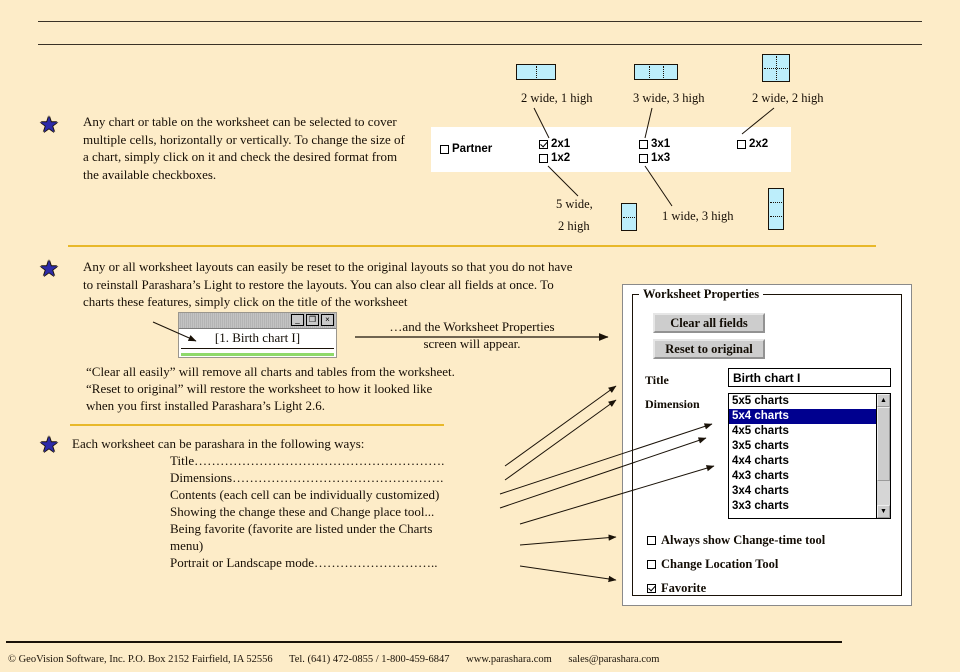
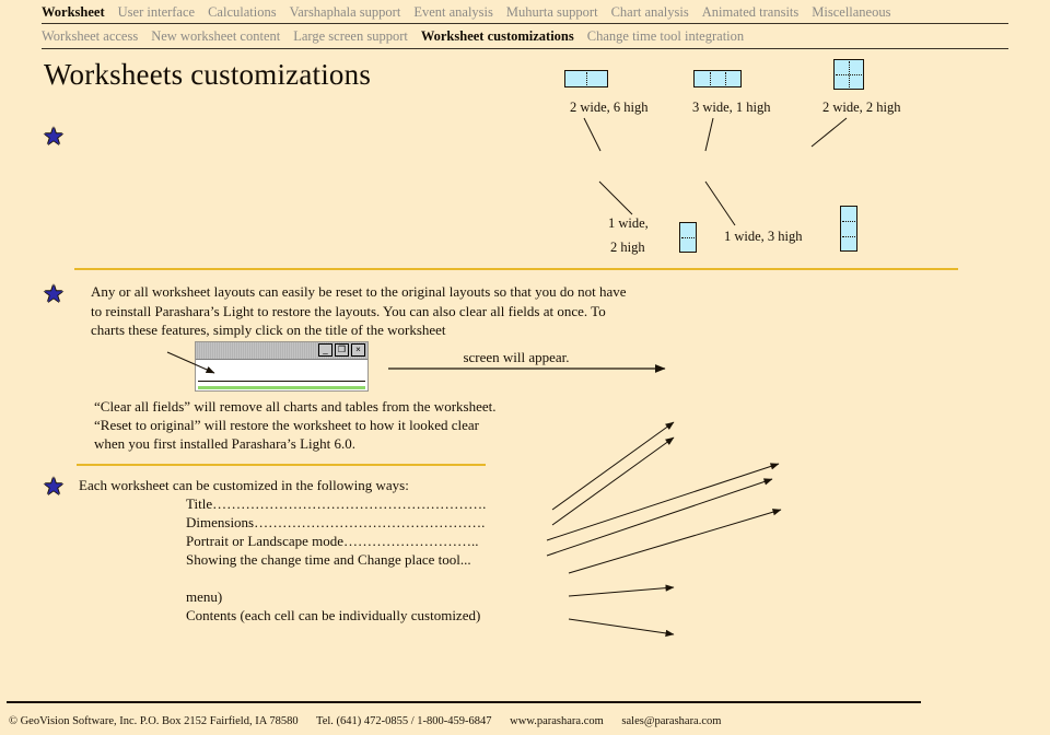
+ Worksheet
+ User interface
+ Calculations
+ Varshaphala support
+ Event analysis
+ Muhurta support
+ Chart analysis
+ Animated transits
+ Miscellaneous
+ Worksheet access
+ New worksheet content
+ Large screen support
+ Worksheet customizations
+ Change time tool integration
+ Worksheets customizations
  ★
- Any chart or table on the worksheet can be selected to cover multiple cells, horizontally or vertically. To change the size of a chart, simply click on it and check the desired format from the available checkboxes.
- 2 wide, 1 high
+ 2 wide, 6 high
- 3 wide, 3 high
+ 3 wide, 1 high
  2 wide, 2 high
- Partner
- 2x1
- 1x2
- 3x1
- 1x3
- 2x2
- 5 wide,
+ 1 wide,
  2 high
  1 wide, 3 high
  ★
  Any or all worksheet layouts can easily be reset to the original layouts so that you do not have to reinstall Parashara’s Light to restore the layouts. You can also clear all fields at once. To charts these features, simply click on the title of the worksheet
  _
  ❐
  ×
- [1. Birth chart I]
- …and the Worksheet Properties
  screen will appear.
- “Clear all easily” will remove all charts and tables from the worksheet.
+ “Clear all fields” will remove all charts and tables from the worksheet.
- “Reset to original” will restore the worksheet to how it looked like
+ “Reset to original” will restore the worksheet to how it looked clear
- when you first installed Parashara’s Light 2.6.
+ when you first installed Parashara’s Light 6.0.
  ★
- Each worksheet can be parashara in the following ways:
+ Each worksheet can be customized in the following ways:
  Title………………………………………………….
  Dimensions………………………………………….
- Contents (each cell can be individually customized)
+ Portrait or Landscape mode………………………..
- Showing the change these and Change place tool...
+ Showing the change time and Change place tool...
- Being favorite (favorite are listed under the Charts
  menu)
- Portrait or Landscape mode………………………..
+ Contents (each cell can be individually customized)
- Worksheet Properties
- Clear all fields
- Reset to original
- Title
- Birth chart I
- Dimension
- 5x5 charts
- 5x4 charts
- 4x5 charts
- 3x5 charts
- 4x4 charts
- 4x3 charts
- 3x4 charts
- 3x3 charts
- ▲
- ▼
- Always show Change-time tool
- Change Location Tool
- Favorite
- © GeoVision Software, Inc. P.O. Box 2152 Fairfield, IA 52556 Tel. (641) 472-0855 / 1-800-459-6847 www.parashara.com sales@parashara.com
+ © GeoVision Software, Inc. P.O. Box 2152 Fairfield, IA 78580 Tel. (641) 472-0855 / 1-800-459-6847 www.parashara.com sales@parashara.com
